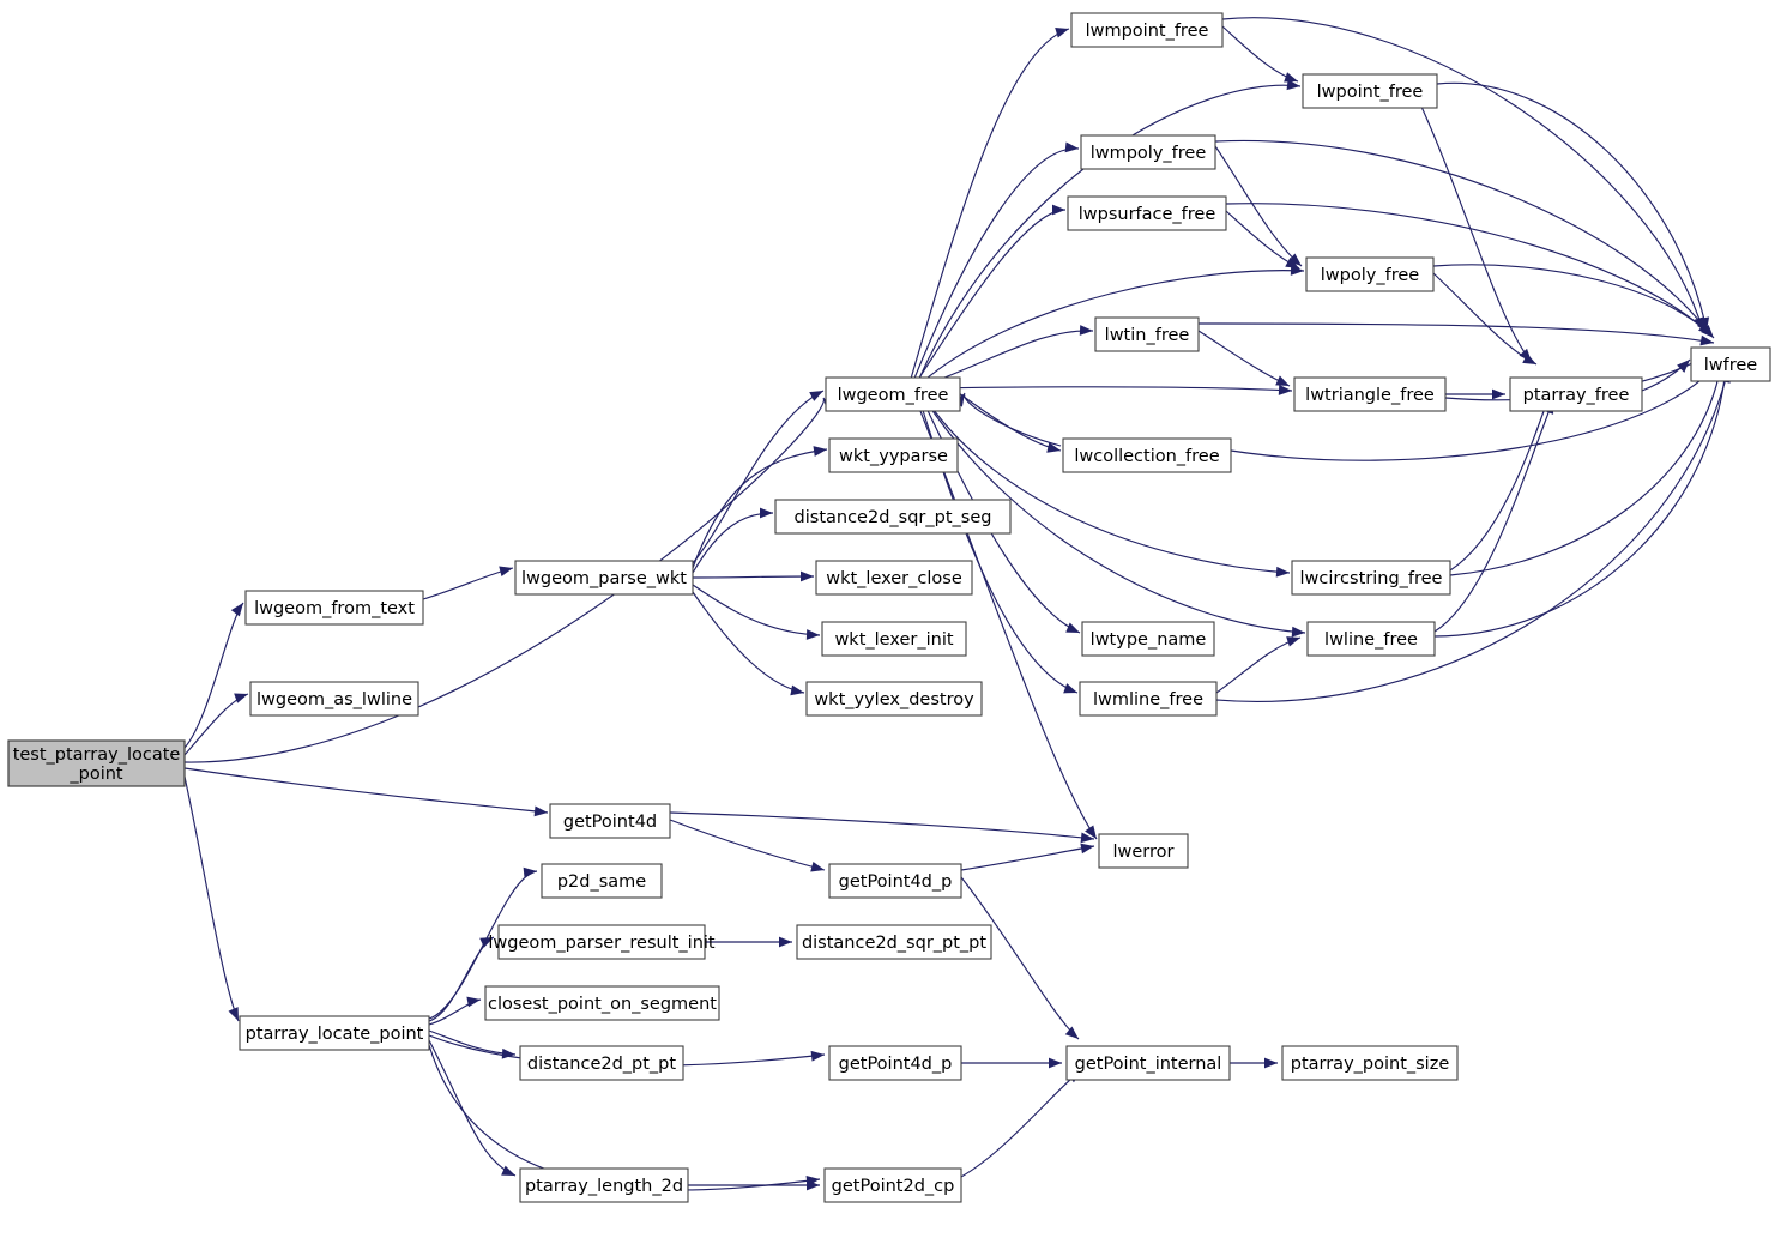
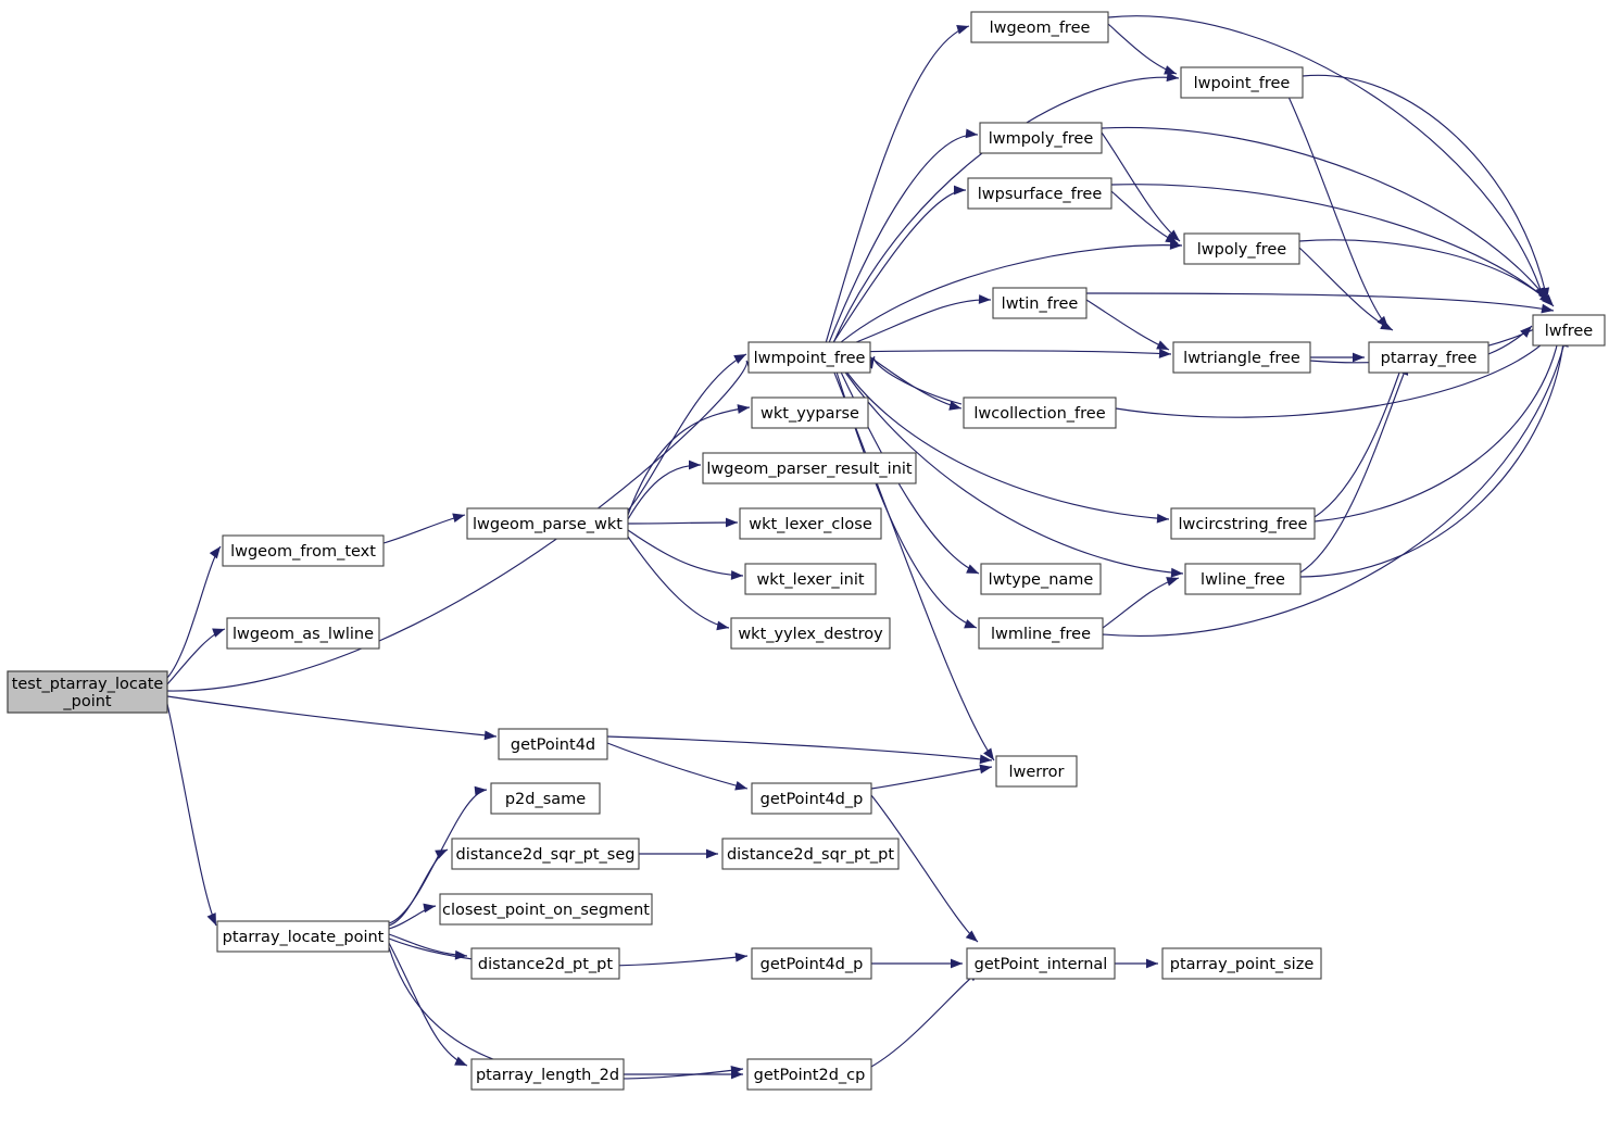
  test_ptarray_locate
  _point
  lwgeom_from_text
  lwgeom_as_lwline
  lwgeom_parse_wkt
- lwgeom_free
+ lwmpoint_free
  wkt_yyparse
- distance2d_sqr_pt_seg
+ lwgeom_parser_result_init
  wkt_lexer_close
  wkt_lexer_init
  wkt_yylex_destroy
- lwmpoint_free
+ lwgeom_free
  lwpoint_free
  lwmpoly_free
  lwpsurface_free
  lwpoly_free
  lwtin_free
  lwtriangle_free
  ptarray_free
  lwfree
  lwcollection_free
  lwcircstring_free
  lwtype_name
  lwline_free
  lwmline_free
  lwerror
  getPoint4d
  getPoint4d_p
  p2d_same
- lwgeom_parser_result_init
+ distance2d_sqr_pt_seg
  distance2d_sqr_pt_pt
  closest_point_on_segment
  distance2d_pt_pt
  ptarray_locate_point
  getPoint4d_p
  getPoint_internal
  ptarray_point_size
  ptarray_length_2d
  getPoint2d_cp
